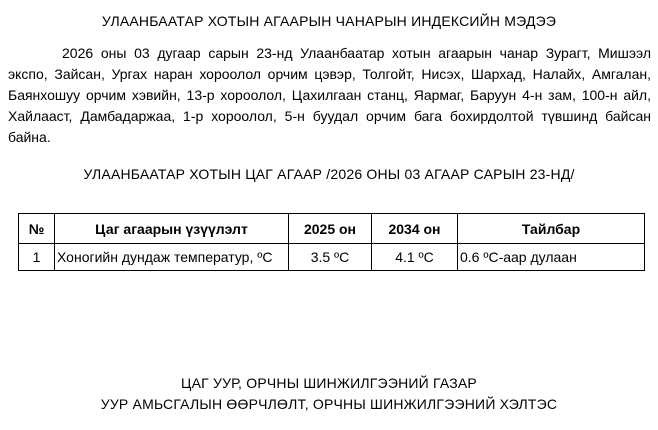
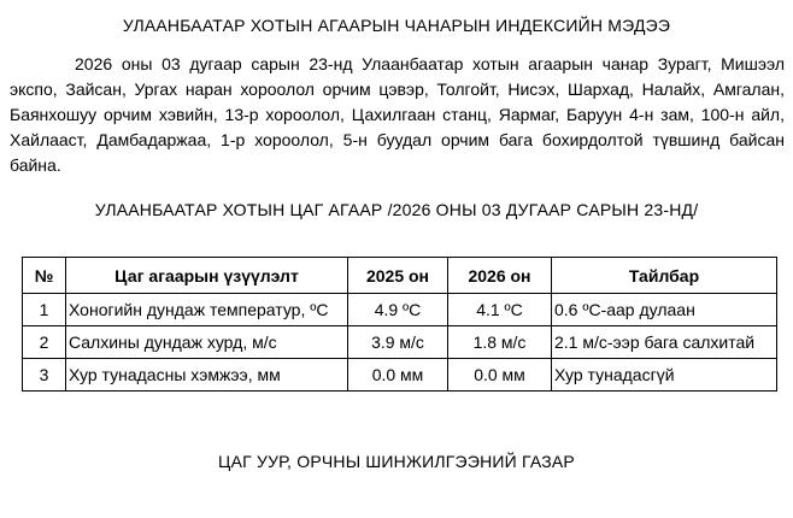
  УЛААНБААТАР ХОТЫН АГААРЫН ЧАНАРЫН ИНДЕКСИЙН МЭДЭЭ
  2026 оны 03 дугаар сарын 23-нд Улаанбаатар хотын агаарын чанар Зурагт, Мишээл экспо, Зайсан, Ургах наран хороолол орчим цэвэр, Толгойт, Нисэх, Шархад, Налайх, Амгалан, Баянхошуу орчим хэвийн, 13-р хороолол, Цахилгаан станц, Яармаг, Баруун 4-н зам, 100-н айл, Хайлааст, Дамбадаржаа, 1-р хороолол, 5-н буудал орчим бага бохирдолтой түвшинд байсан байна.
- УЛААНБААТАР ХОТЫН ЦАГ АГААР /2026 ОНЫ 03 АГААР САРЫН 23-НД/
+ УЛААНБААТАР ХОТЫН ЦАГ АГААР /2026 ОНЫ 03 ДУГААР САРЫН 23-НД/
- №	Цаг агаарын үзүүлэлт	2025 он	2034 он	Тайлбар
+ №	Цаг агаарын үзүүлэлт	2025 он	2026 он	Тайлбар
- 1	Хоногийн дундаж температур, ºC	3.5 ºC	4.1 ºC	0.6 ºC-аар дулаан
+ 1	Хоногийн дундаж температур, ºC	4.9 ºC	4.1 ºC	0.6 ºC-аар дулаан
+ 2	Салхины дундаж хурд, м/с	3.9 м/с	1.8 м/с	2.1 м/с-ээр бага салхитай
+ 3	Хур тунадасны хэмжээ, мм	0.0 мм	0.0 мм	Хур тунадасгүй
  ЦАГ УУР, ОРЧНЫ ШИНЖИЛГЭЭНИЙ ГАЗАР
- УУР АМЬСГАЛЫН ӨӨРЧЛӨЛТ, ОРЧНЫ ШИНЖИЛГЭЭНИЙ ХЭЛТЭС
